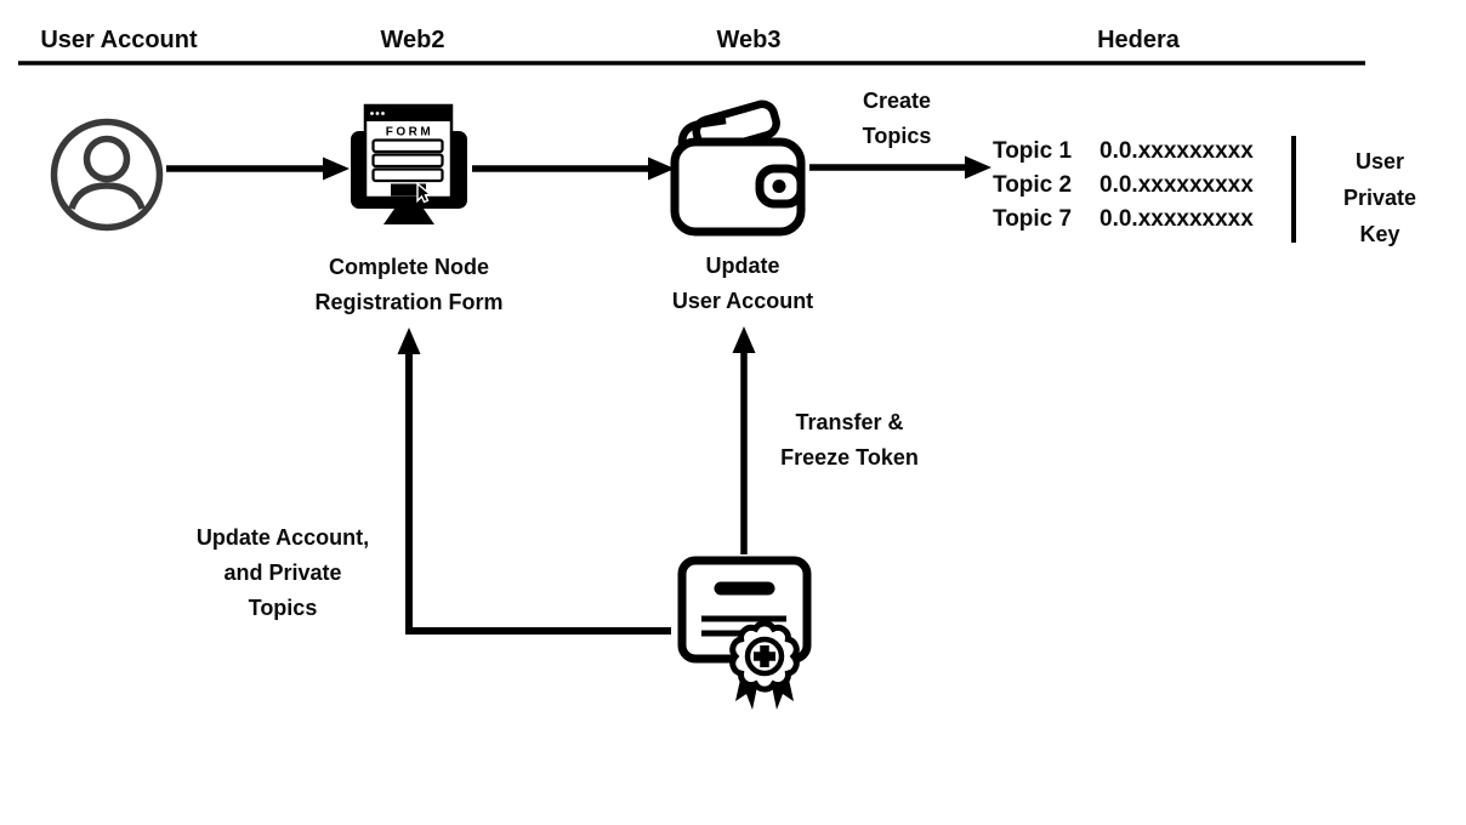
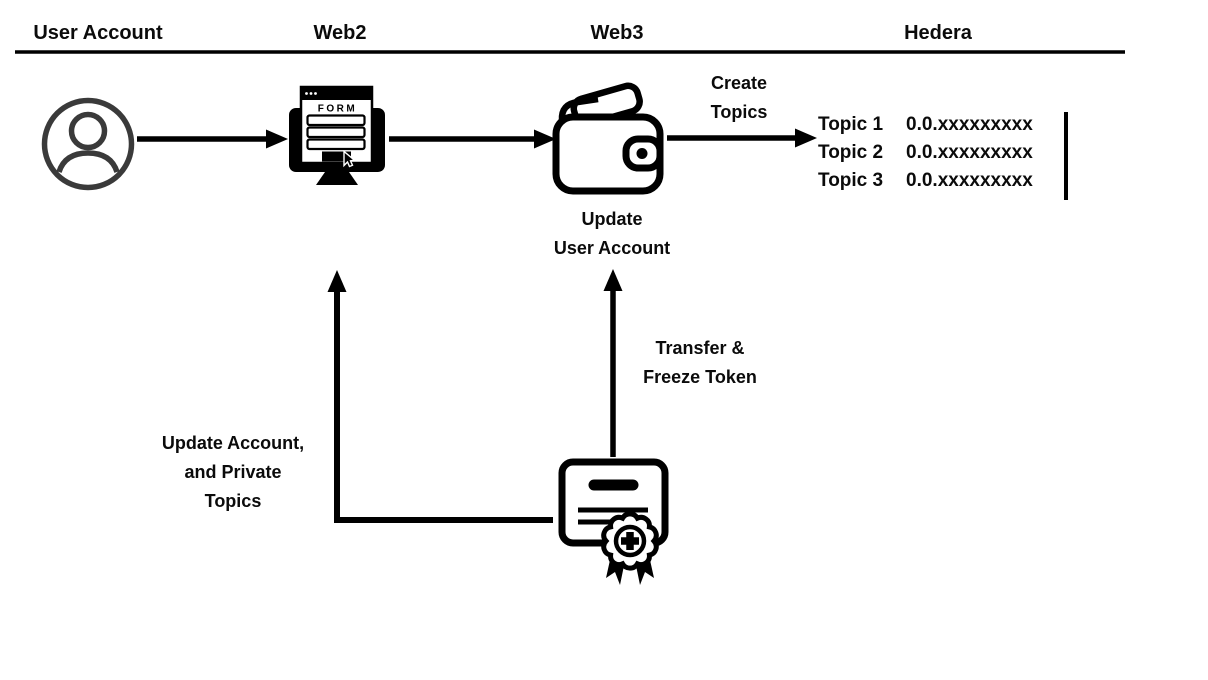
  FORM
  User Account
  Web2
  Web3
  Hedera
- Complete Node
- Registration Form
  Update
  User Account
  Create
  Topics
  Transfer &
  Freeze Token
  Update Account,
  and Private
  Topics
  Topic 1
  0.0.xxxxxxxxx
  Topic 2
  0.0.xxxxxxxxx
- Topic 7
+ Topic 3
  0.0.xxxxxxxxx
- User
- Private Key
